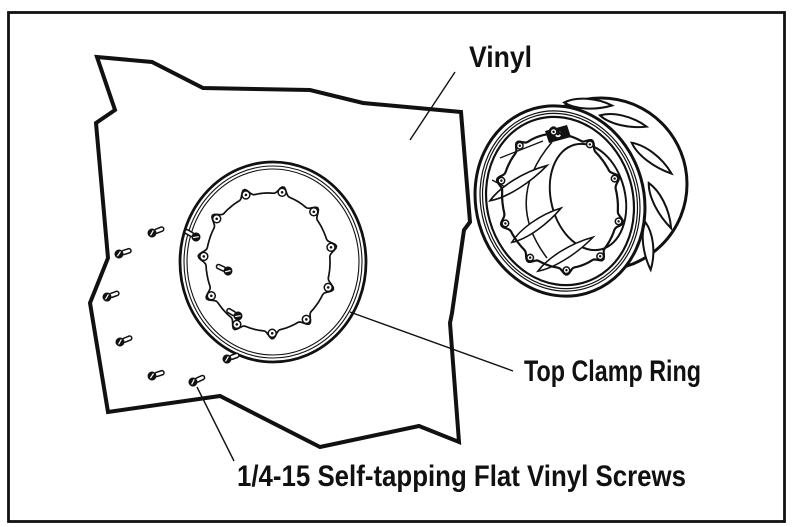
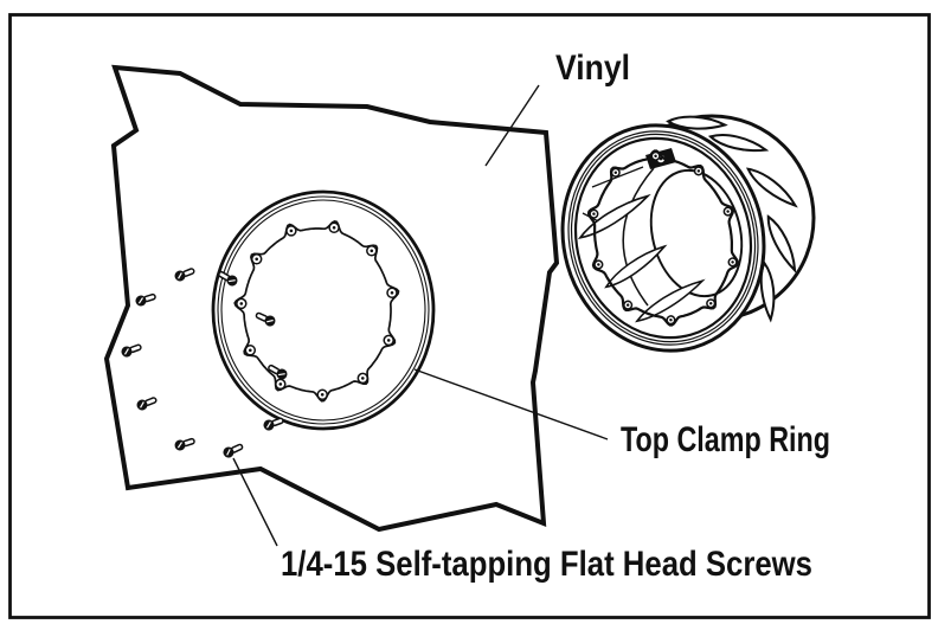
  Vinyl
  Top Clamp Ring
- 1/4-15 Self-tapping Flat Vinyl Screws
+ 1/4-15 Self-tapping Flat Head Screws
